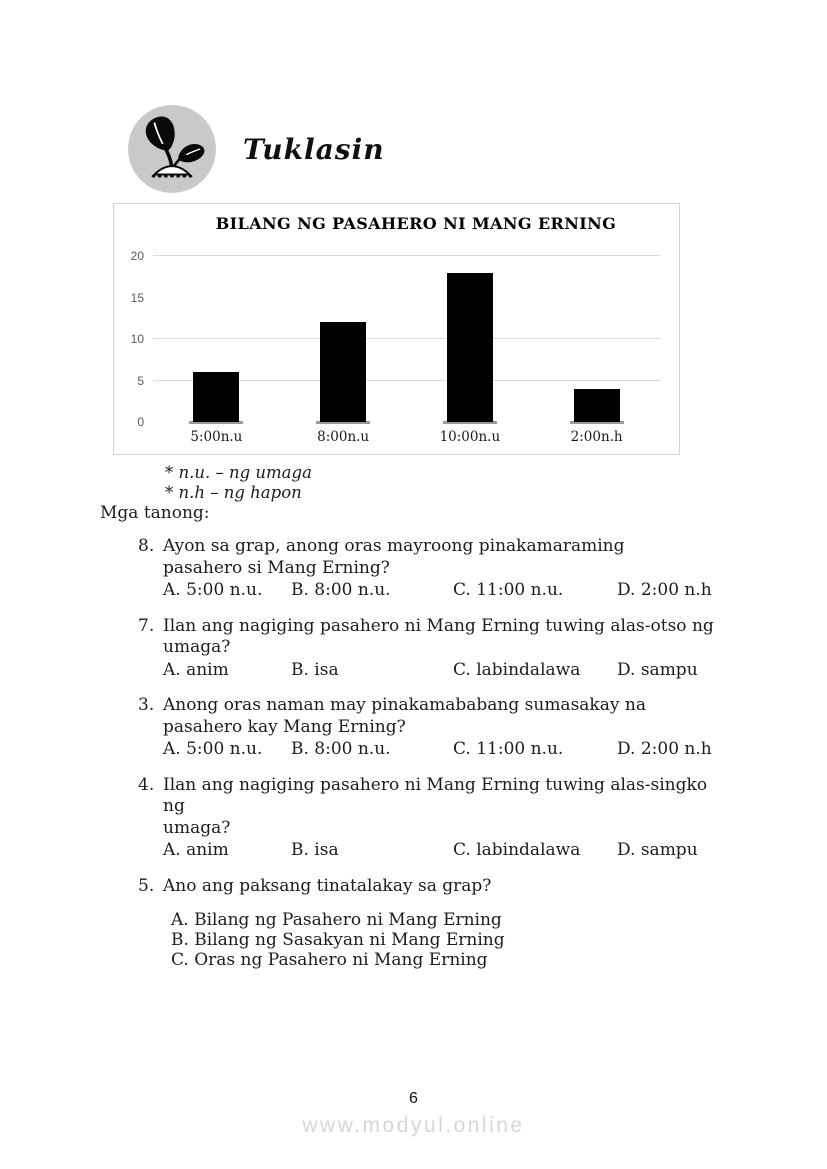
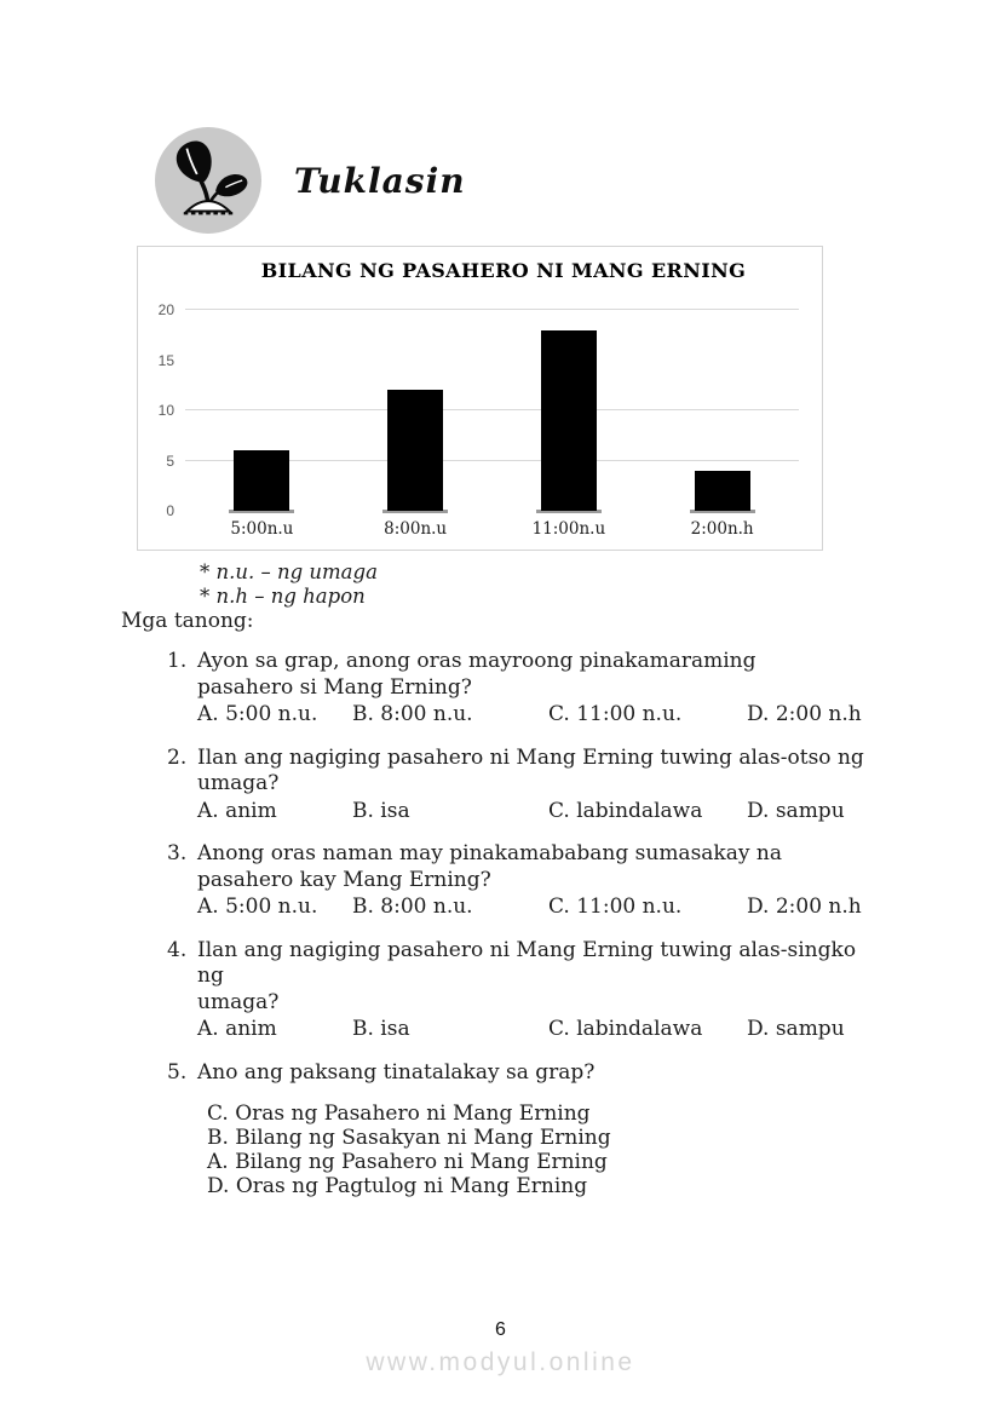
  Tuklasin
  BILANG NG PASAHERO NI MANG ERNING
  0
  5
  10
  15
  20
  5:00n.u
  8:00n.u
- 10:00n.u
+ 11:00n.u
  2:00n.h
  * n.u. – ng umaga
  * n.h – ng hapon
  Mga tanong:
- 8.
+ 1.
  Ayon sa grap, anong oras mayroong pinakamaraming
  pasahero si Mang Erning?
  A. 5:00 n.u.
  B. 8:00 n.u.
  C. 11:00 n.u.
  D. 2:00 n.h
- 7.
+ 2.
  Ilan ang nagiging pasahero ni Mang Erning tuwing alas-otso ng
  umaga?
  A. anim
  B. isa
  C. labindalawa
  D. sampu
  3.
  Anong oras naman may pinakamababang sumasakay na
  pasahero kay Mang Erning?
  A. 5:00 n.u.
  B. 8:00 n.u.
  C. 11:00 n.u.
  D. 2:00 n.h
  4.
  Ilan ang nagiging pasahero ni Mang Erning tuwing alas-singko ng
  umaga?
  A. anim
  B. isa
  C. labindalawa
  D. sampu
  5.
  Ano ang paksang tinatalakay sa grap?
- A. Bilang ng Pasahero ni Mang Erning
+ C. Oras ng Pasahero ni Mang Erning
  B. Bilang ng Sasakyan ni Mang Erning
- C. Oras ng Pasahero ni Mang Erning
+ A. Bilang ng Pasahero ni Mang Erning
+ D. Oras ng Pagtulog ni Mang Erning
  6
  www.modyul.online
